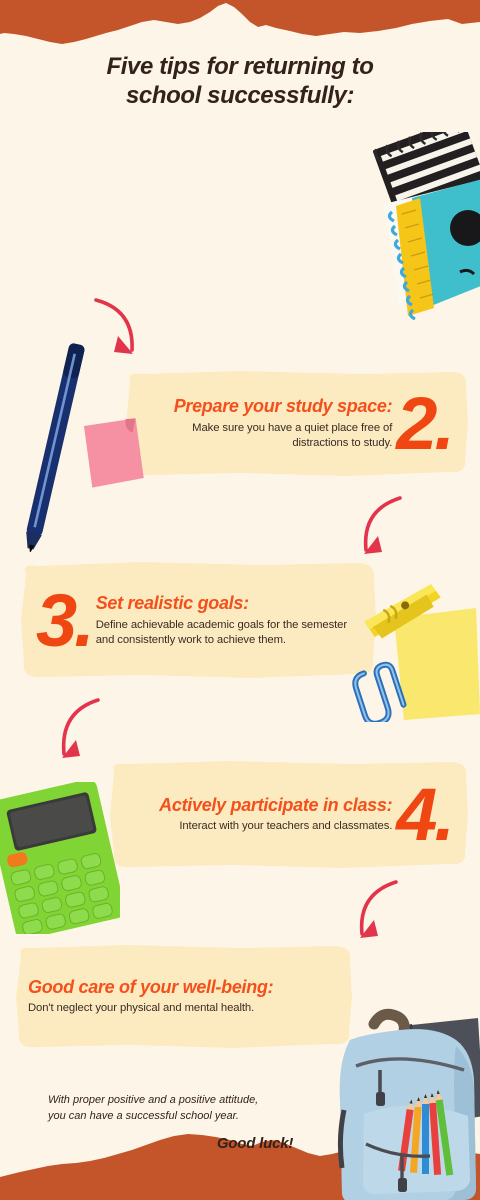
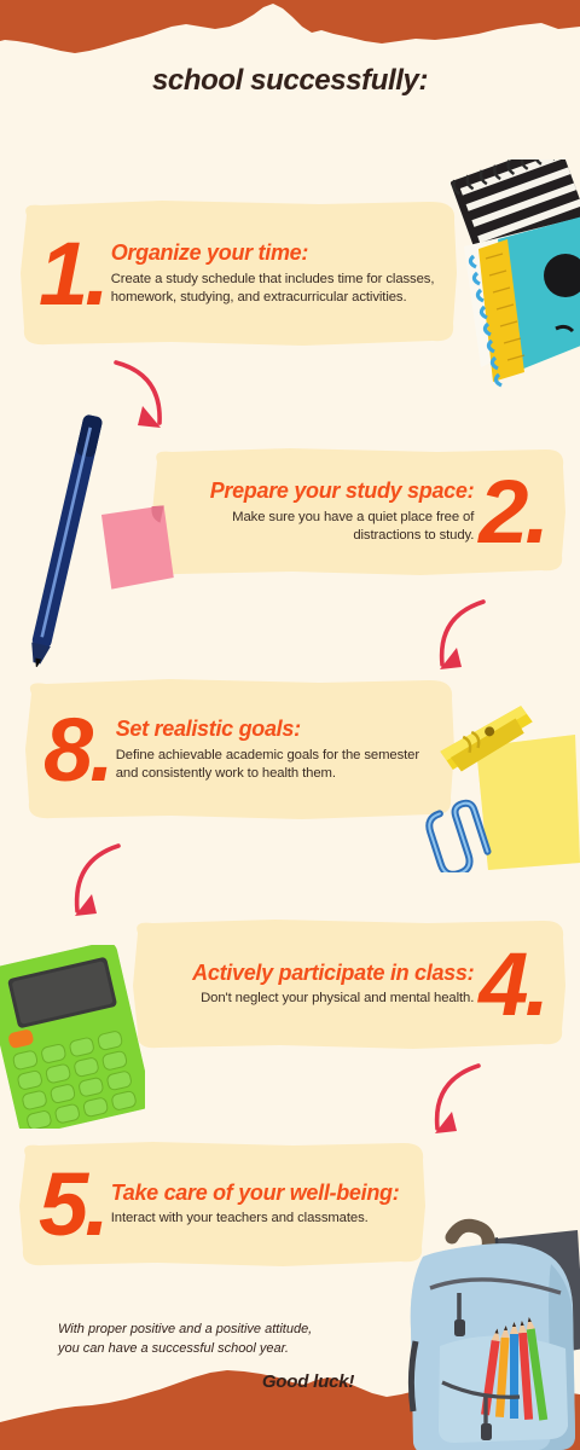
- Five tips for returning to
  school successfully:
+ 1.
+ Organize your time:
+ Create a study schedule that includes time for classes, homework, studying, and extracurricular activities.
  2.
  Prepare your study space:
  Make sure you have a quiet place free of distractions to study.
- 3.
+ 8.
  Set realistic goals:
- Define achievable academic goals for the semester and consistently work to achieve them.
+ Define achievable academic goals for the semester and consistently work to health them.
  4.
  Actively participate in class:
- Interact with your teachers and classmates.
+ Don't neglect your physical and mental health.
+ 5.
- Good care of your well-being:
+ Take care of your well-being:
- Don't neglect your physical and mental health.
+ Interact with your teachers and classmates.
  With proper positive and a positive attitude,
  you can have a successful school year.
  Good luck!
